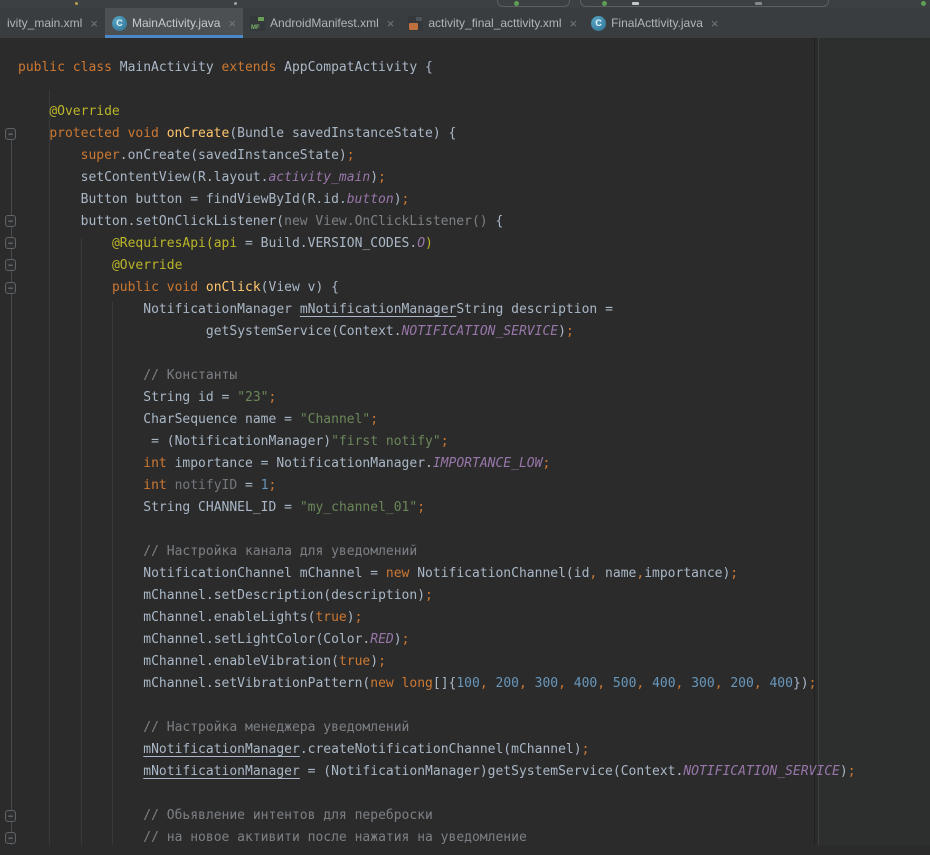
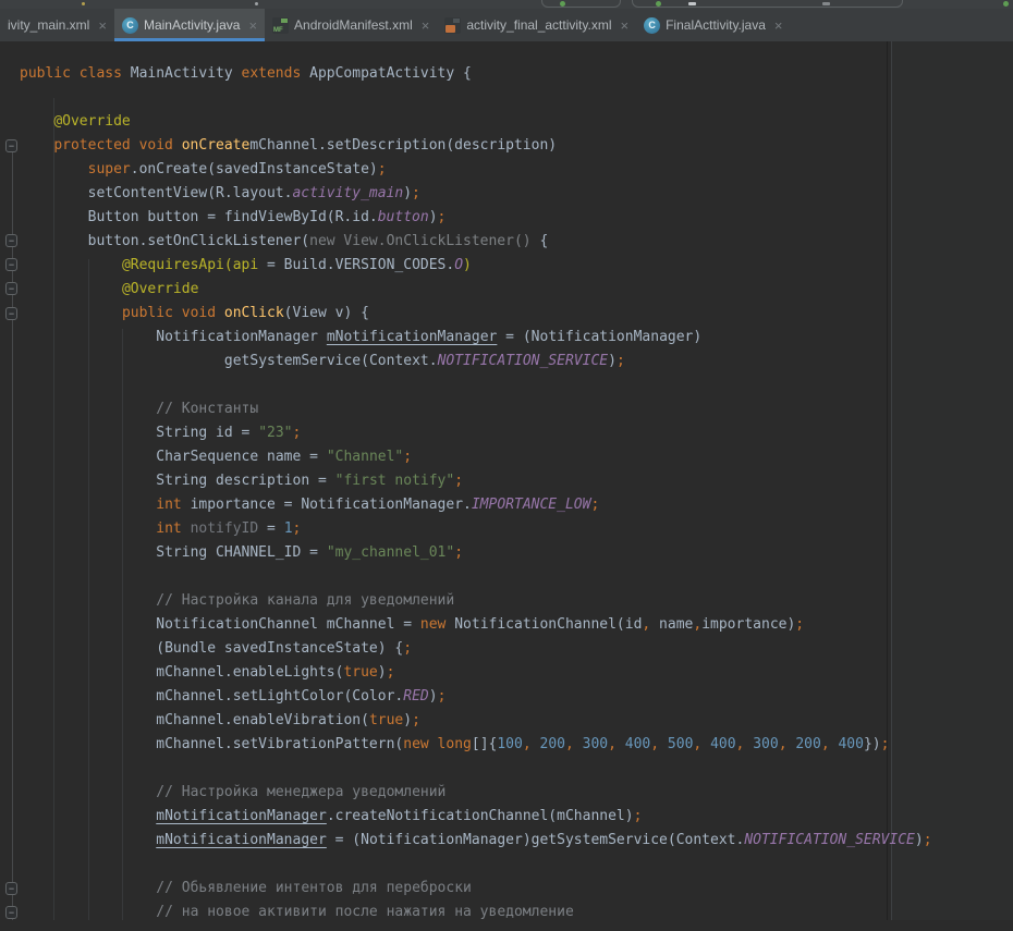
  ivity_main.xml
  ×
  C
  MainActivity.java
  ×
  AndroidManifest.xml
  ×
  activity_final_acttivity.xml
  ×
  C
  FinalActtivity.java
  ×
  public class MainActivity extends AppCompatActivity {
  @Override
- protected void onCreate(Bundle savedInstanceState) {
+ protected void onCreatemChannel.setDescription(description)
  super.onCreate(savedInstanceState);
  setContentView(R.layout.activity_main);
  Button button = findViewById(R.id.button);
  button.setOnClickListener(new View.OnClickListener() {
  @RequiresApi(api = Build.VERSION_CODES.O)
  @Override
  public void onClick(View v) {
- NotificationManager mNotificationManagerString description =
+ NotificationManager mNotificationManager = (NotificationManager)
  getSystemService(Context.NOTIFICATION_SERVICE);
  // Константы
  String id = "23";
  CharSequence name = "Channel";
- = (NotificationManager)"first notify";
+ String description = "first notify";
  int importance = NotificationManager.IMPORTANCE_LOW;
  int notifyID = 1;
  String CHANNEL_ID = "my_channel_01";
  // Настройка канала для уведомлений
  NotificationChannel mChannel = new NotificationChannel(id, name,importance);
- mChannel.setDescription(description);
+ (Bundle savedInstanceState) {;
  mChannel.enableLights(true);
  mChannel.setLightColor(Color.RED);
  mChannel.enableVibration(true);
  mChannel.setVibrationPattern(new long[]{100, 200, 300, 400, 500, 400, 300, 200, 400});
  // Настройка менеджера уведомлений
  mNotificationManager.createNotificationChannel(mChannel);
  mNotificationManager = (NotificationManager)getSystemService(Context.NOTIFICATION_SERVICE);
  // Обьявление интентов для переброски
  // на новое активити после нажатия на уведомление
  −
  −
  −
  −
  −
  −
  −
